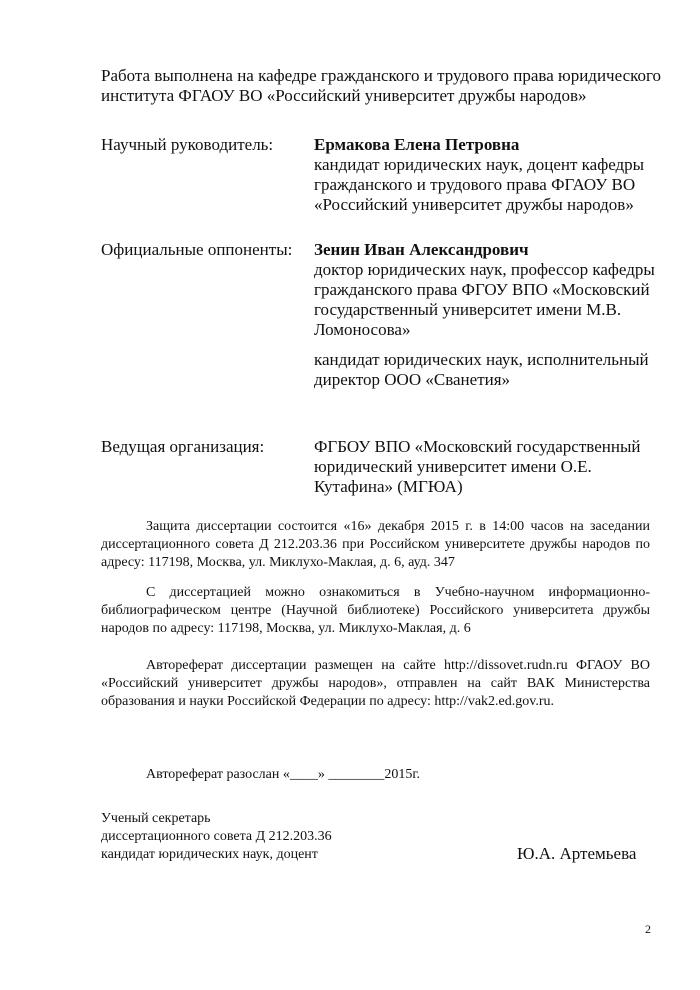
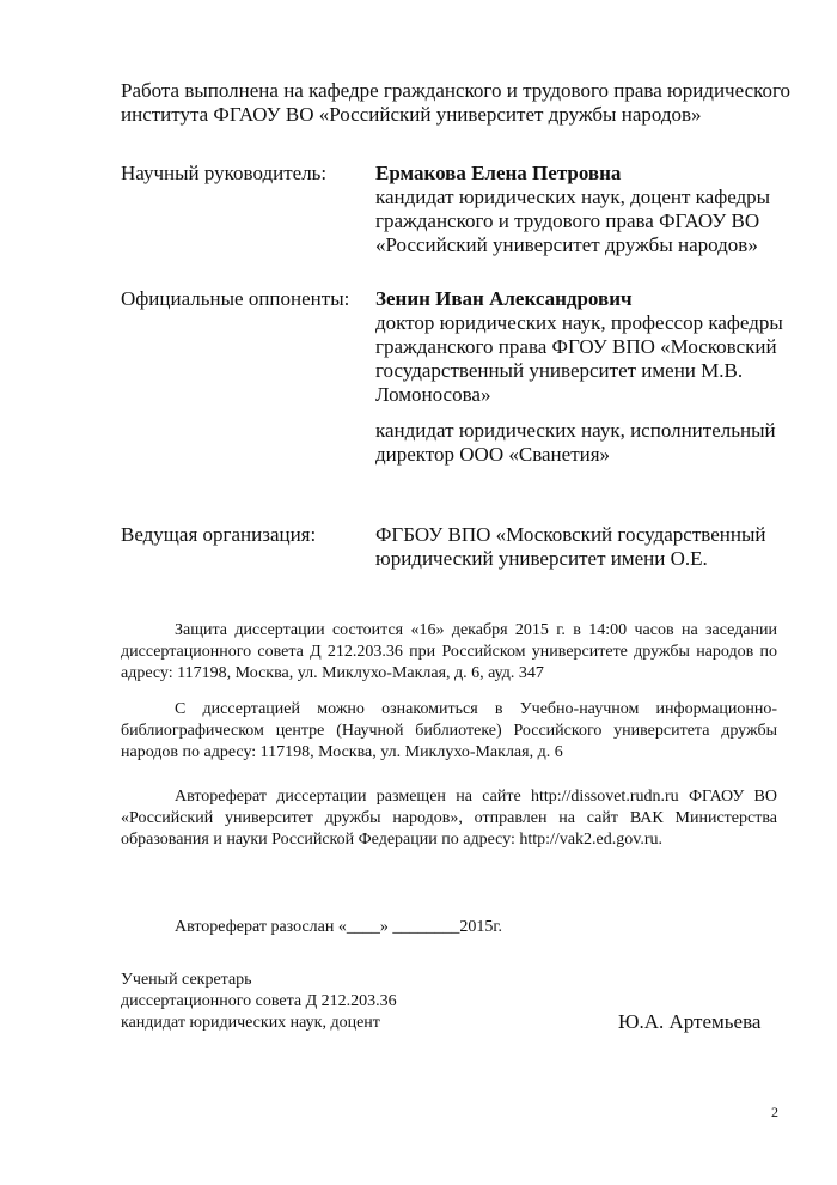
  Работа выполнена на кафедре гражданского и трудового права юридического
  института ФГАОУ ВО «Российский университет дружбы народов»
  Научный руководитель:
  Ермакова Елена Петровна
  кандидат юридических наук, доцент кафедры
  гражданского и трудового права ФГАОУ ВО
  «Российский университет дружбы народов»
  Официальные оппоненты:
  Зенин Иван Александрович
  доктор юридических наук, профессор кафедры
  гражданского права ФГОУ ВПО «Московский
  государственный университет имени М.В.
  Ломоносова»
  кандидат юридических наук, исполнительный
  директор ООО «Сванетия»
  Ведущая организация:
  ФГБОУ ВПО «Московский государственный
  юридический университет имени О.Е.
- Кутафина» (МГЮА)
  Защита диссертации состоится «16» декабря 2015 г. в 14:00 часов на заседании диссертационного совета Д 212.203.36 при Российском университете дружбы народов по адресу: 117198, Москва, ул. Миклухо-Маклая, д. 6, ауд. 347
  С диссертацией можно ознакомиться в Учебно-научном информационно-библиографическом центре (Научной библиотеке) Российского университета дружбы народов по адресу: 117198, Москва, ул. Миклухо-Маклая, д. 6
  Автореферат диссертации размещен на сайте http://dissovet.rudn.ru ФГАОУ ВО «Российский университет дружбы народов», отправлен на сайт ВАК Министерства образования и науки Российской Федерации по адресу: http://vak2.ed.gov.ru.
  Автореферат разослан «____» ________2015г.
  Ученый секретарь
  диссертационного совета Д 212.203.36
  кандидат юридических наук, доцент
  Ю.А. Артемьева
  2
